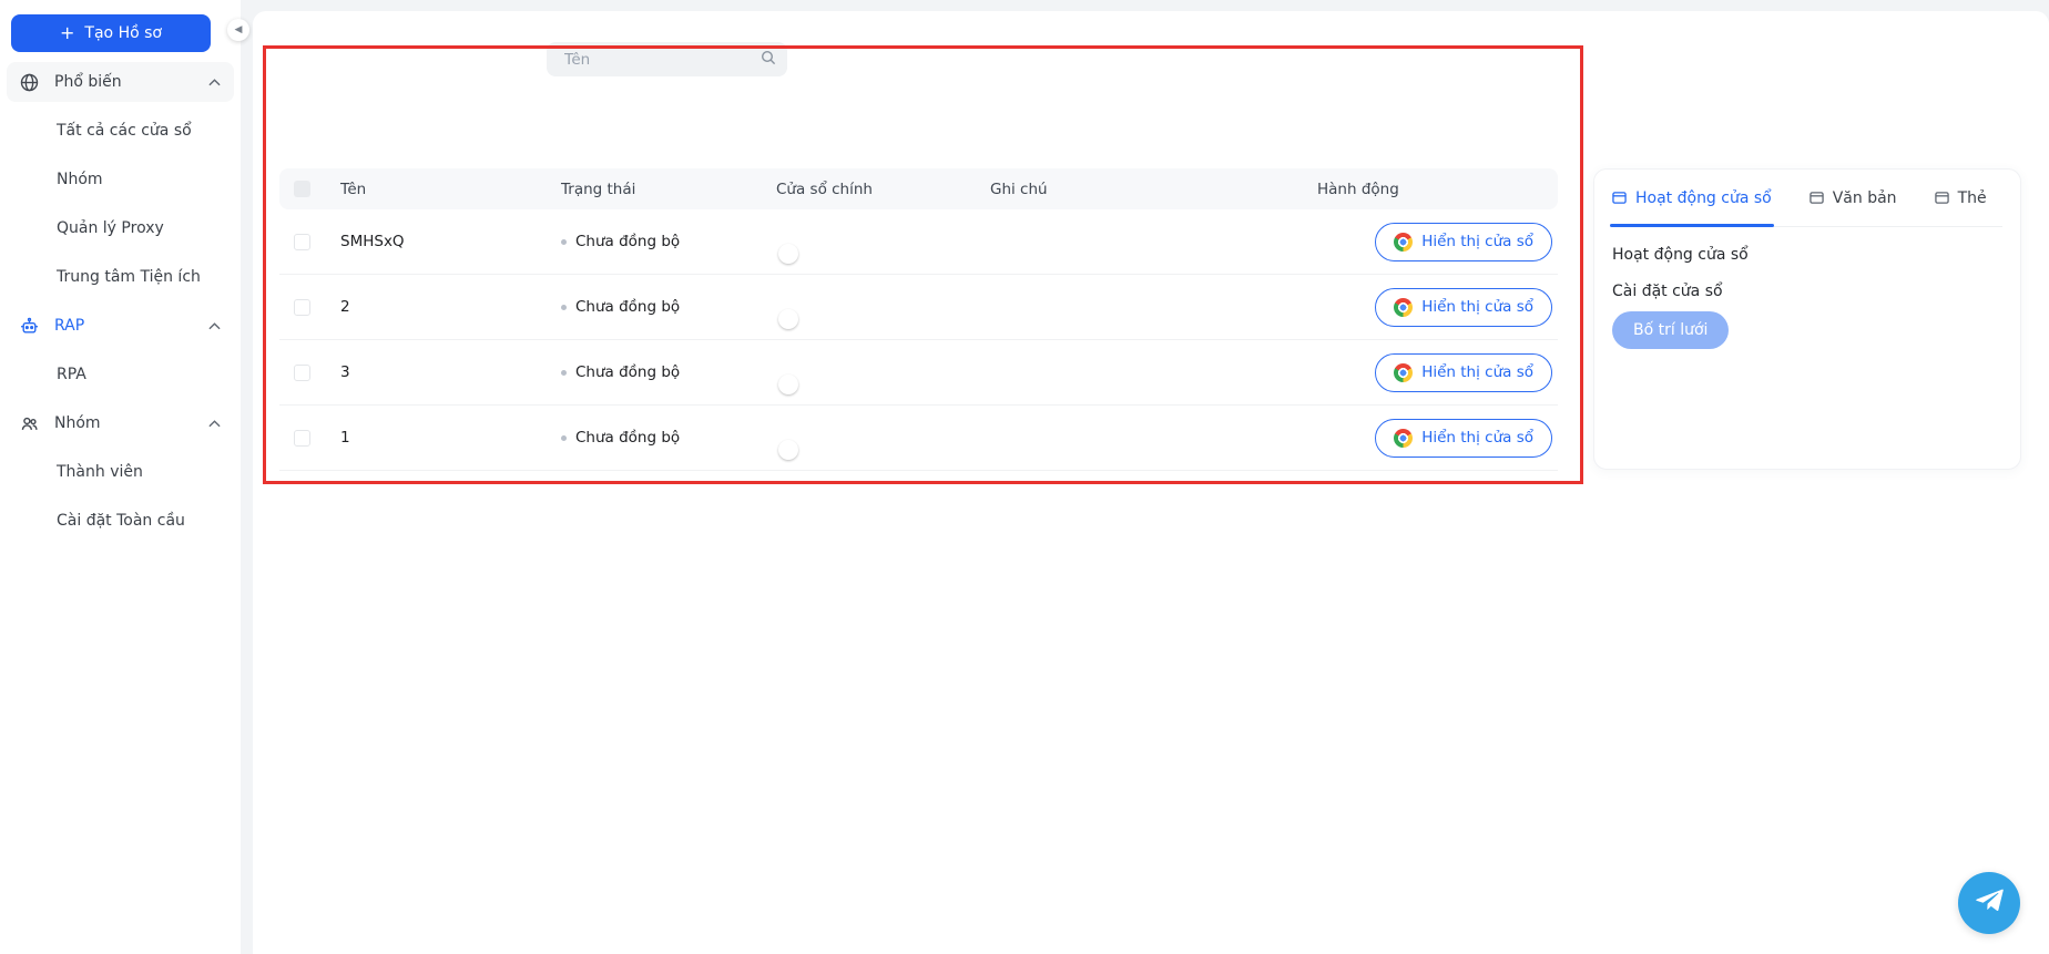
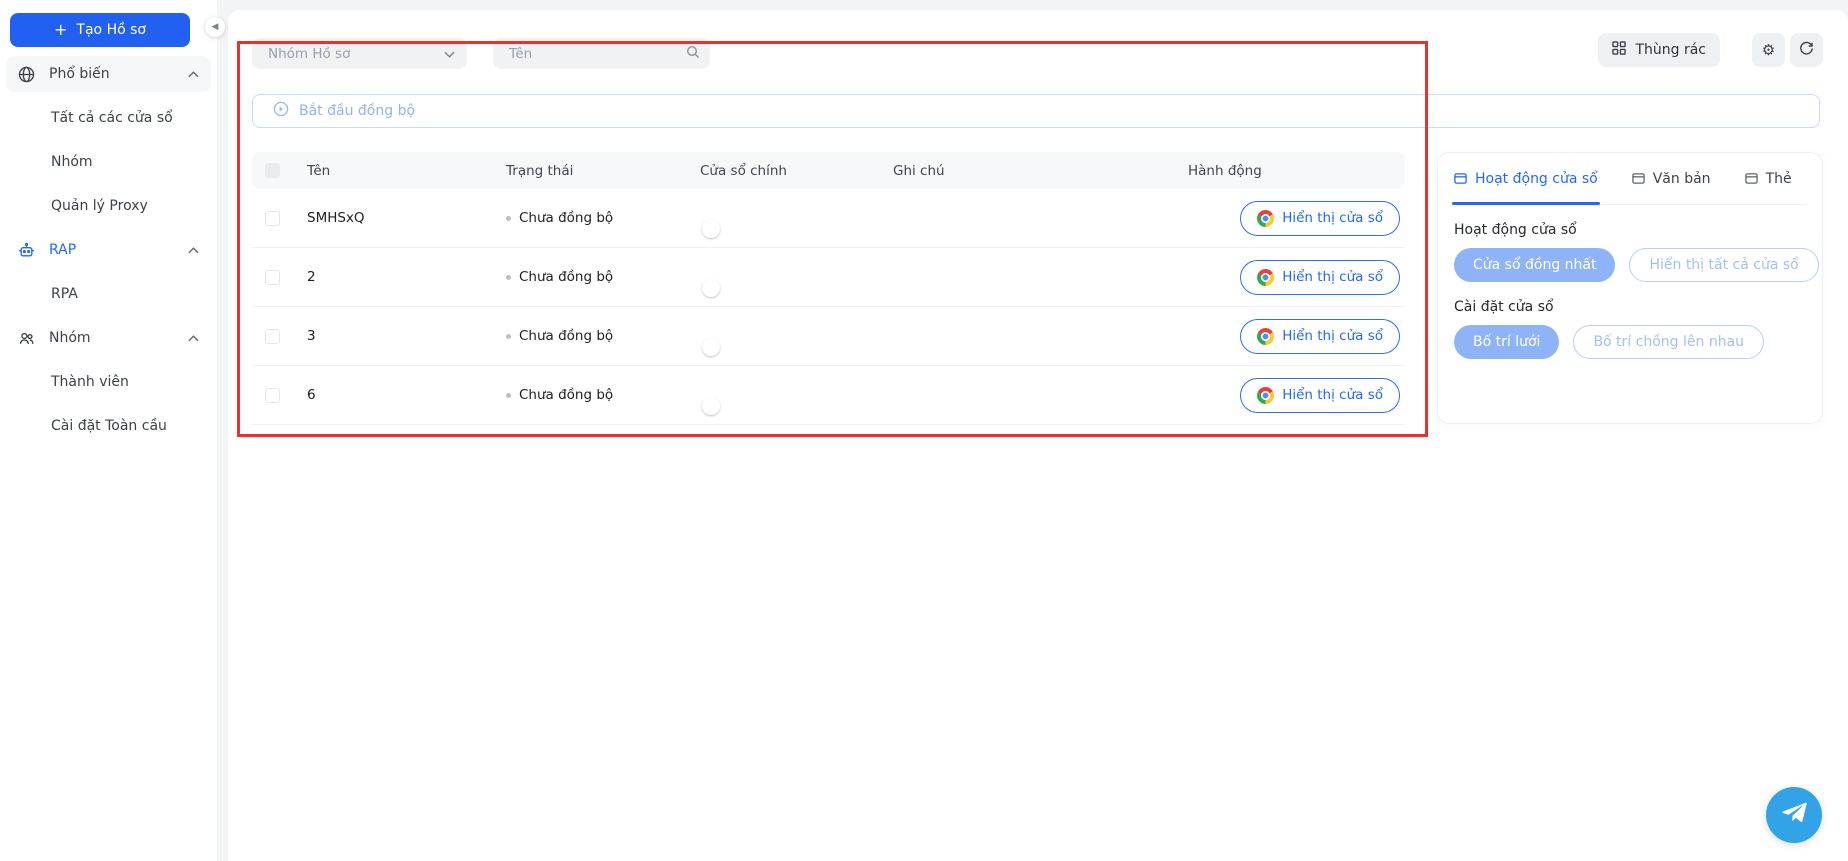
  +
  Tạo Hồ sơ
  Phổ biến
  Tất cả các cửa sổ
  Nhóm
  Quản lý Proxy
- Trung tâm Tiện ích
  RAP
  RPA
  Nhóm
  Thành viên
  Cài đặt Toàn cầu
  ◀
+ Nhóm Hồ sơ
  Tên
+ Thùng rác
+ ⚙
+ Bắt đầu đồng bộ
  Tên
  Trạng thái
  Cửa sổ chính
  Ghi chú
  Hành động
  SMHSxQ
  Chưa đồng bộ
  Hiển thị cửa sổ
  2
  Chưa đồng bộ
  Hiển thị cửa sổ
  3
  Chưa đồng bộ
  Hiển thị cửa sổ
- 1
+ 6
  Chưa đồng bộ
  Hiển thị cửa sổ
  Hoạt động cửa sổ
  Văn bản
  Thẻ
  Hoạt động cửa sổ
+ Cửa sổ đồng nhất
+ Hiển thị tất cả cửa sổ
  Cài đặt cửa sổ
  Bố trí lưới
+ Bố trí chồng lên nhau
